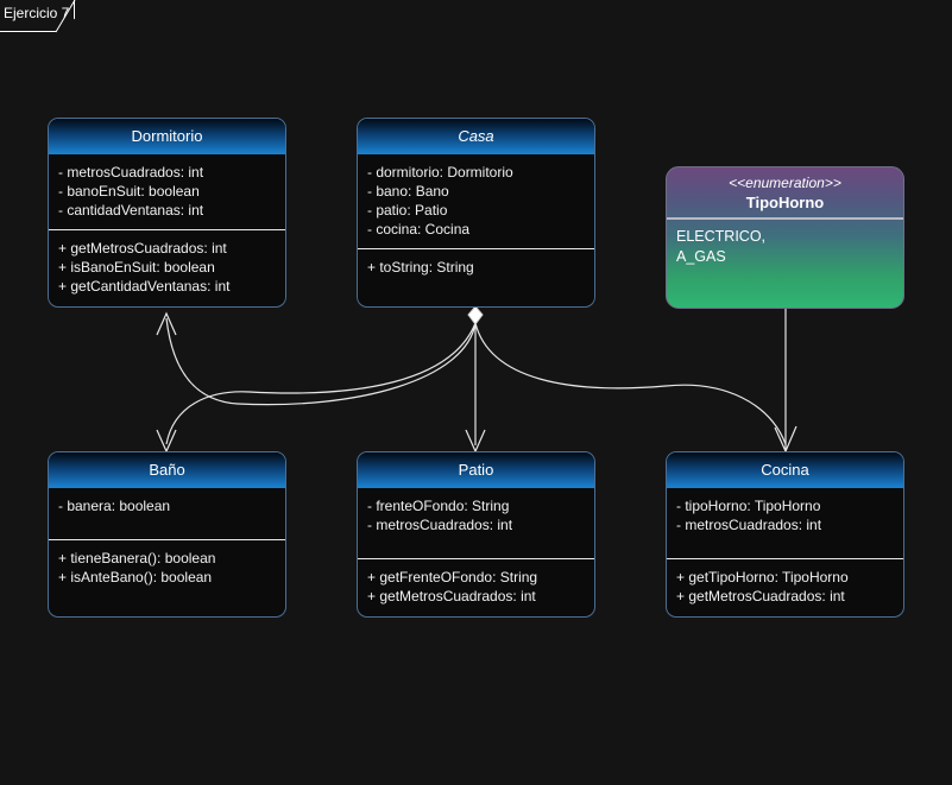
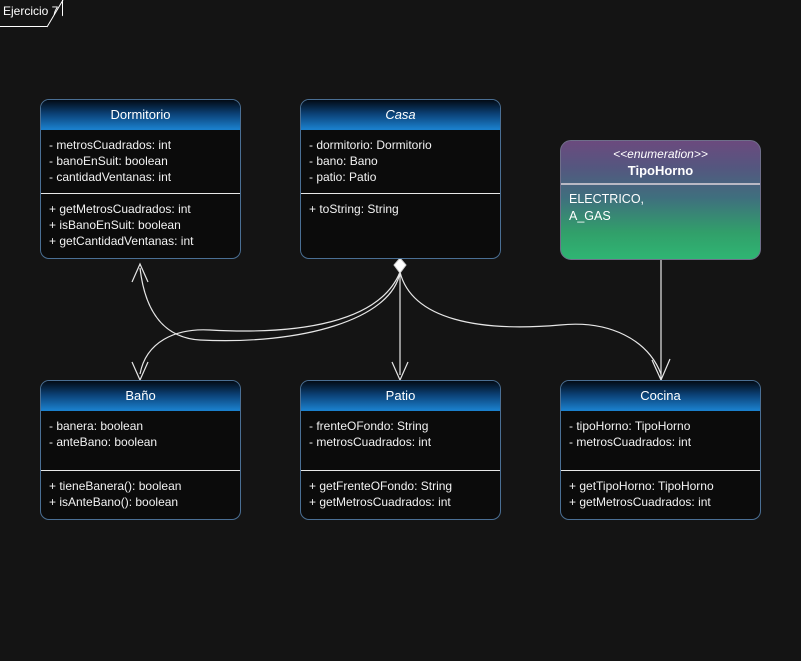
  Ejercicio 7
  Dormitorio
  - metrosCuadrados: int
  - banoEnSuit: boolean
  - cantidadVentanas: int
  + getMetrosCuadrados: int
  + isBanoEnSuit: boolean
  + getCantidadVentanas: int
  Casa
  - dormitorio: Dormitorio
  - bano: Bano
  - patio: Patio
- - cocina: Cocina
  + toString: String
  <<enumeration>>
  TipoHorno
  ELECTRICO,
  A_GAS
  Baño
  - banera: boolean
+ - anteBano: boolean
  + tieneBanera(): boolean
  + isAnteBano(): boolean
  Patio
  - frenteOFondo: String
  - metrosCuadrados: int
  + getFrenteOFondo: String
  + getMetrosCuadrados: int
  Cocina
  - tipoHorno: TipoHorno
  - metrosCuadrados: int
  + getTipoHorno: TipoHorno
  + getMetrosCuadrados: int
